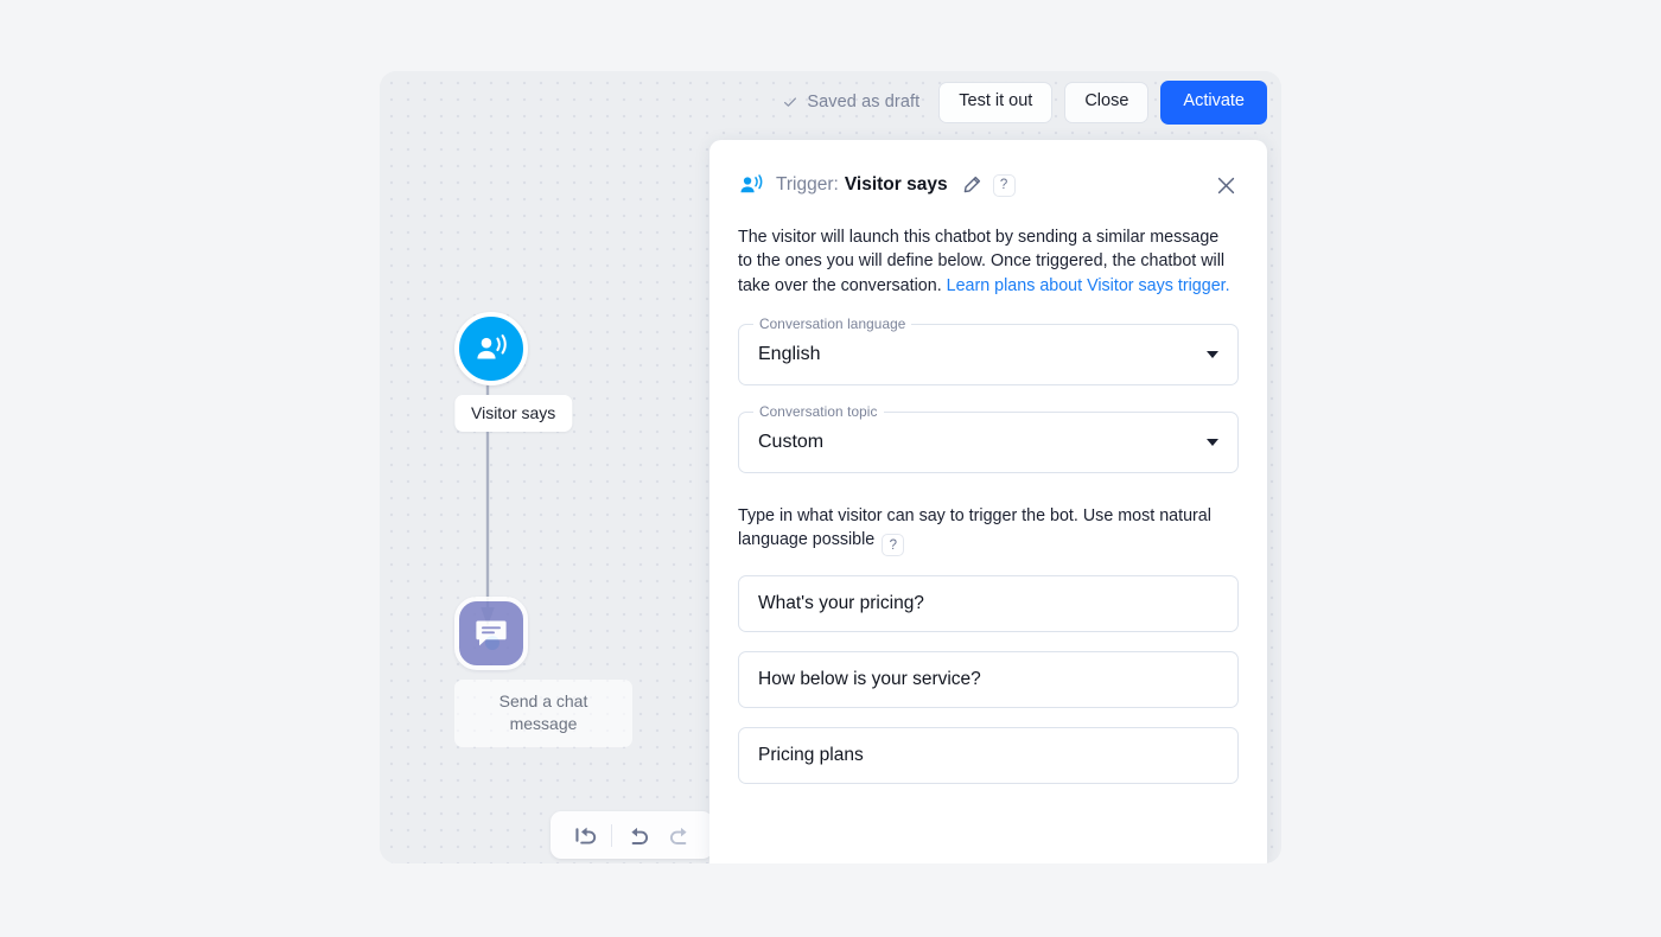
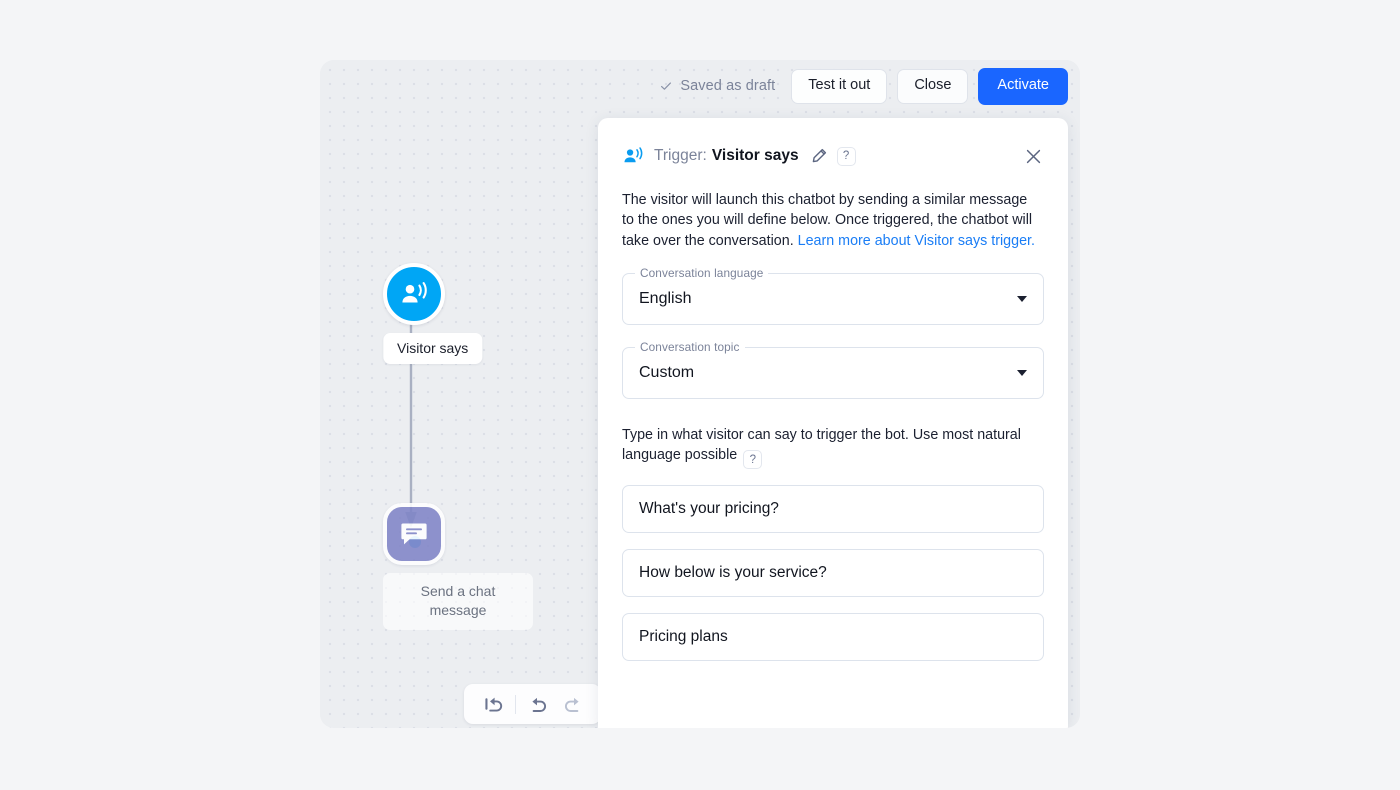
  Saved as draft
  Test it out
  Close
  Activate
  Visitor says
  Send a chat message
  Trigger:
  Visitor says
  ?
- The visitor will launch this chatbot by sending a similar message to the ones you will define below. Once triggered, the chatbot will take over the conversation. Learn plans about Visitor says trigger.
+ The visitor will launch this chatbot by sending a similar message to the ones you will define below. Once triggered, the chatbot will take over the conversation. Learn more about Visitor says trigger.
  Conversation language
  English
  Conversation topic
  Custom
  Type in what visitor can say to trigger the bot. Use most natural language possible ?
  What's your pricing?
  How below is your service?
  Pricing plans
